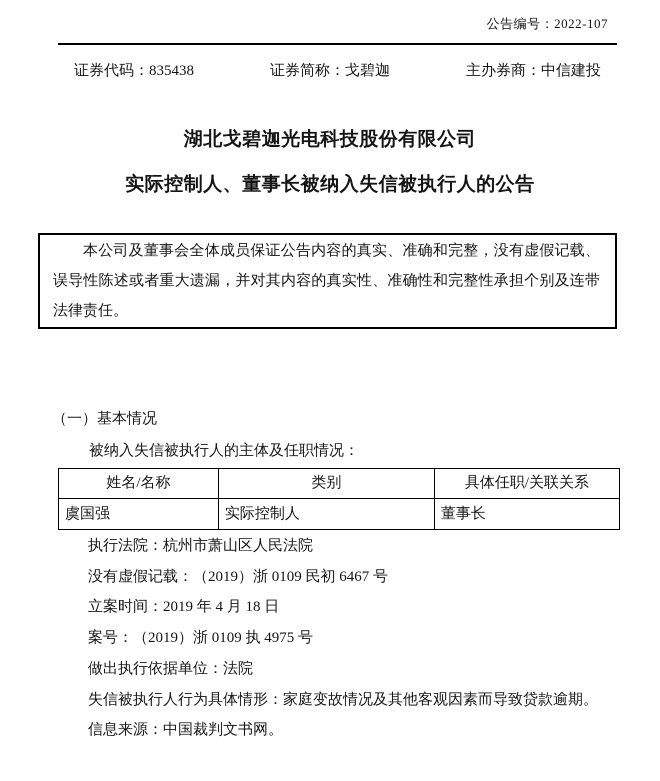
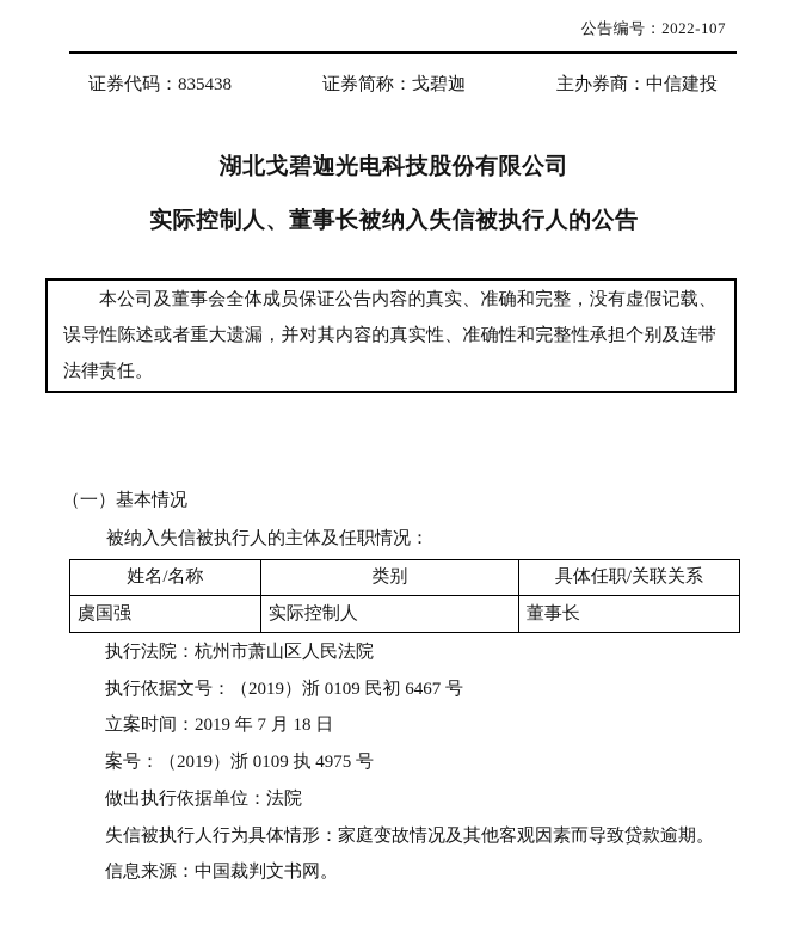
  公告编号：2022-107
  证券代码：835438
  证券简称：戈碧迦
  主办券商：中信建投
  湖北戈碧迦光电科技股份有限公司
  实际控制人、董事长被纳入失信被执行人的公告
  本公司及董事会全体成员保证公告内容的真实、准确和完整，没有虚假记载、误导性陈述或者重大遗漏，并对其内容的真实性、准确性和完整性承担个别及连带法律责任。
  （一）基本情况
  被纳入失信被执行人的主体及任职情况：
  姓名/名称	类别	具体任职/关联关系
  虞国强	实际控制人	董事长
  执行法院：杭州市萧山区人民法院
- 没有虚假记载：（2019）浙 0109 民初 6467 号
+ 执行依据文号：（2019）浙 0109 民初 6467 号
- 立案时间：2019 年 4 月 18 日
+ 立案时间：2019 年 7 月 18 日
  案号：（2019）浙 0109 执 4975 号
  做出执行依据单位：法院
  失信被执行人行为具体情形：家庭变故情况及其他客观因素而导致贷款逾期。
  信息来源：中国裁判文书网。
